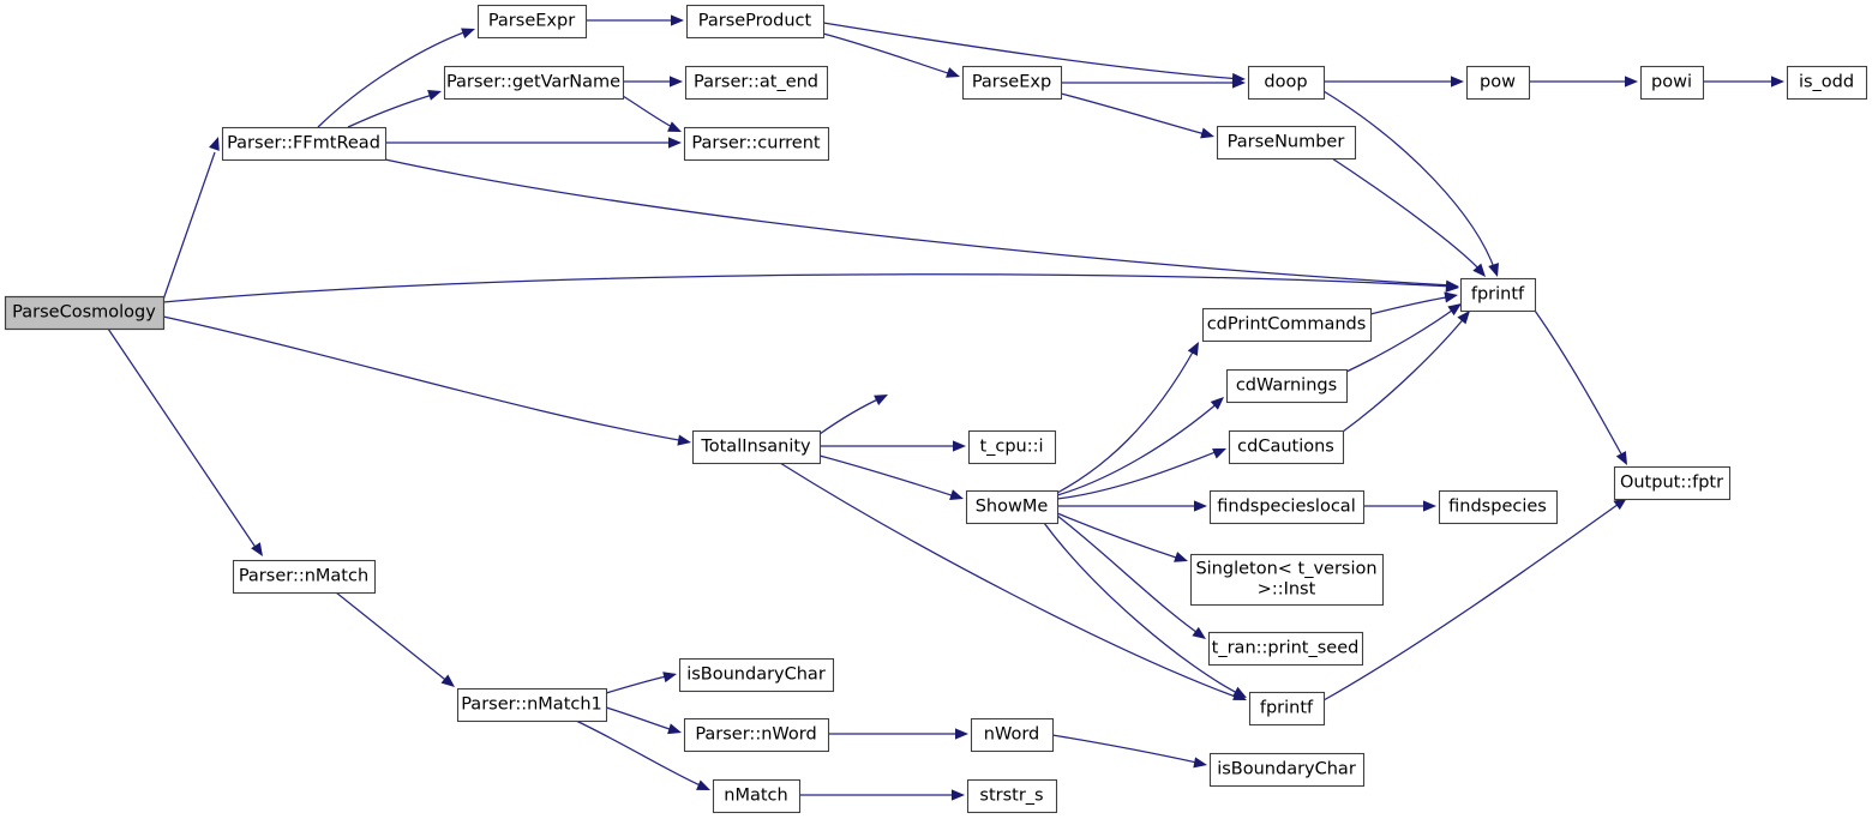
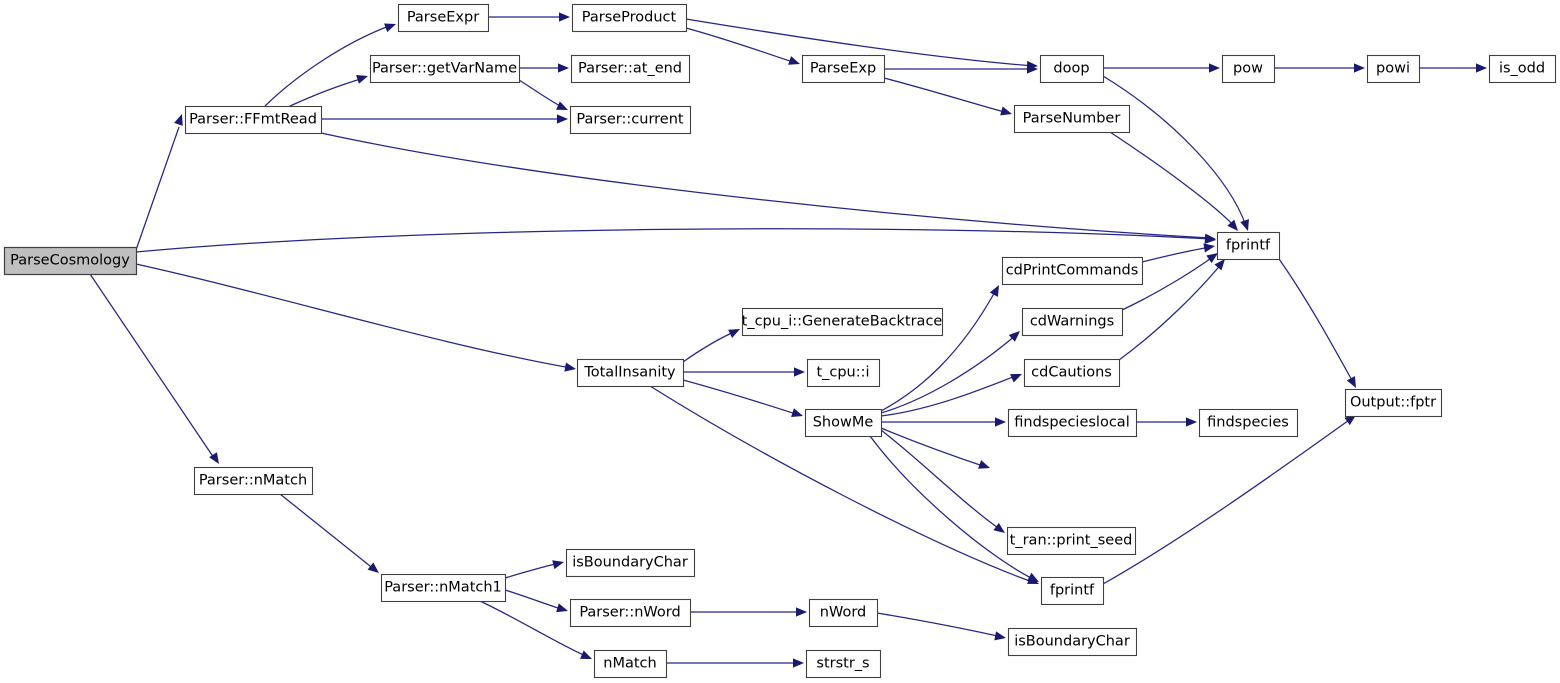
  ParseCosmology
  Parser::FFmtRead
  ParseExpr
  Parser::getVarName
  ParseProduct
  Parser::at_end
  Parser::current
  ParseExp
  doop
  ParseNumber
  pow
  powi
  is_odd
  fprintf
  cdPrintCommands
  cdWarnings
  cdCautions
  findspecieslocal
  findspecies
- Singleton< t_version
- >::Inst
  t_ran::print_seed
  fprintf
  Output::fptr
+ t_cpu_i::GenerateBacktrace
  t_cpu::i
  TotalInsanity
  ShowMe
  Parser::nMatch
  Parser::nMatch1
  isBoundaryChar
  Parser::nWord
  nMatch
  nWord
  strstr_s
  isBoundaryChar
